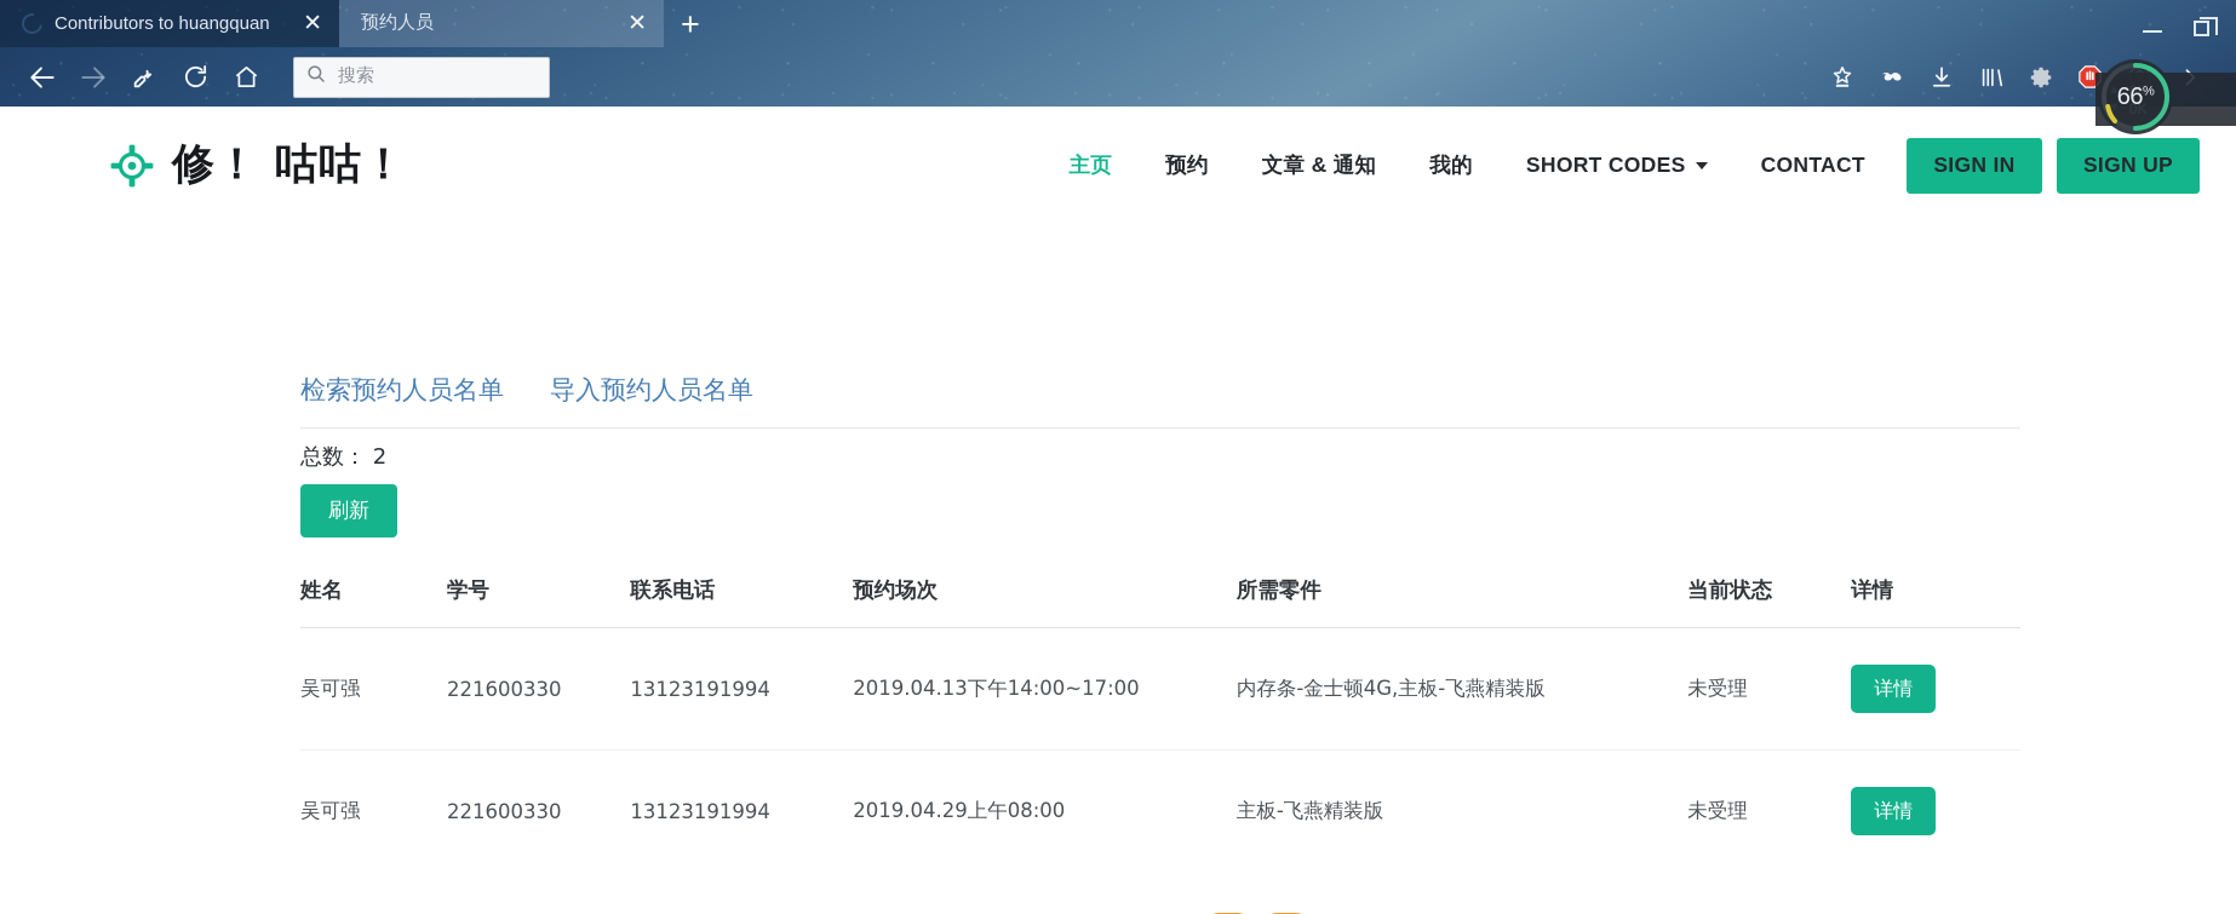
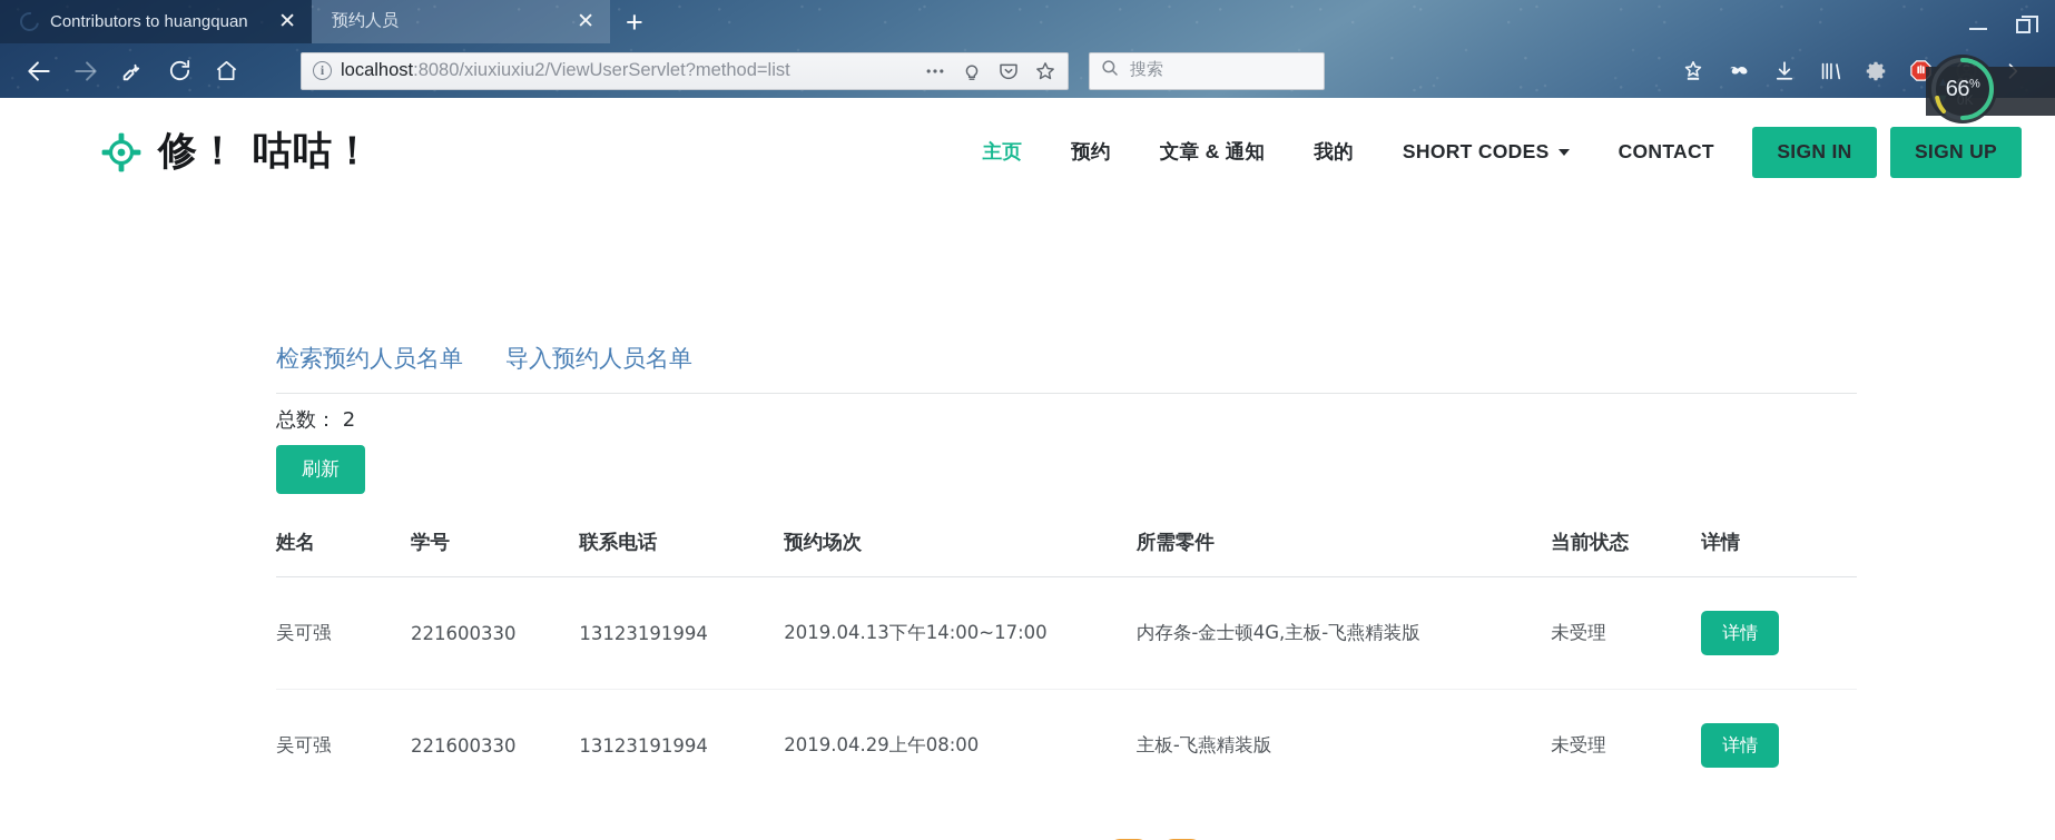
  Contributors to huangquan
  ✕
  预约人员
  ✕
  +
+ i
+ localhost:8080/xiuxiuxiu2/ViewUserServlet?method=list
  搜索
  66%
  修！ 咕咕！
  主页
  预约
  文章 & 通知
  我的
  SHORT CODES
  CONTACT
  SIGN IN
  SIGN UP
  检索预约人员名单
  导入预约人员名单
  总数： 2
  刷新
  姓名	学号	联系电话	预约场次	所需零件	当前状态	详情
  吴可强	221600330	13123191994	2019.04.13下午14:00~17:00	内存条-金士顿4G,主板-飞燕精装版	未受理	详情
  吴可强	221600330	13123191994	2019.04.29上午08:00	主板-飞燕精装版	未受理	详情
